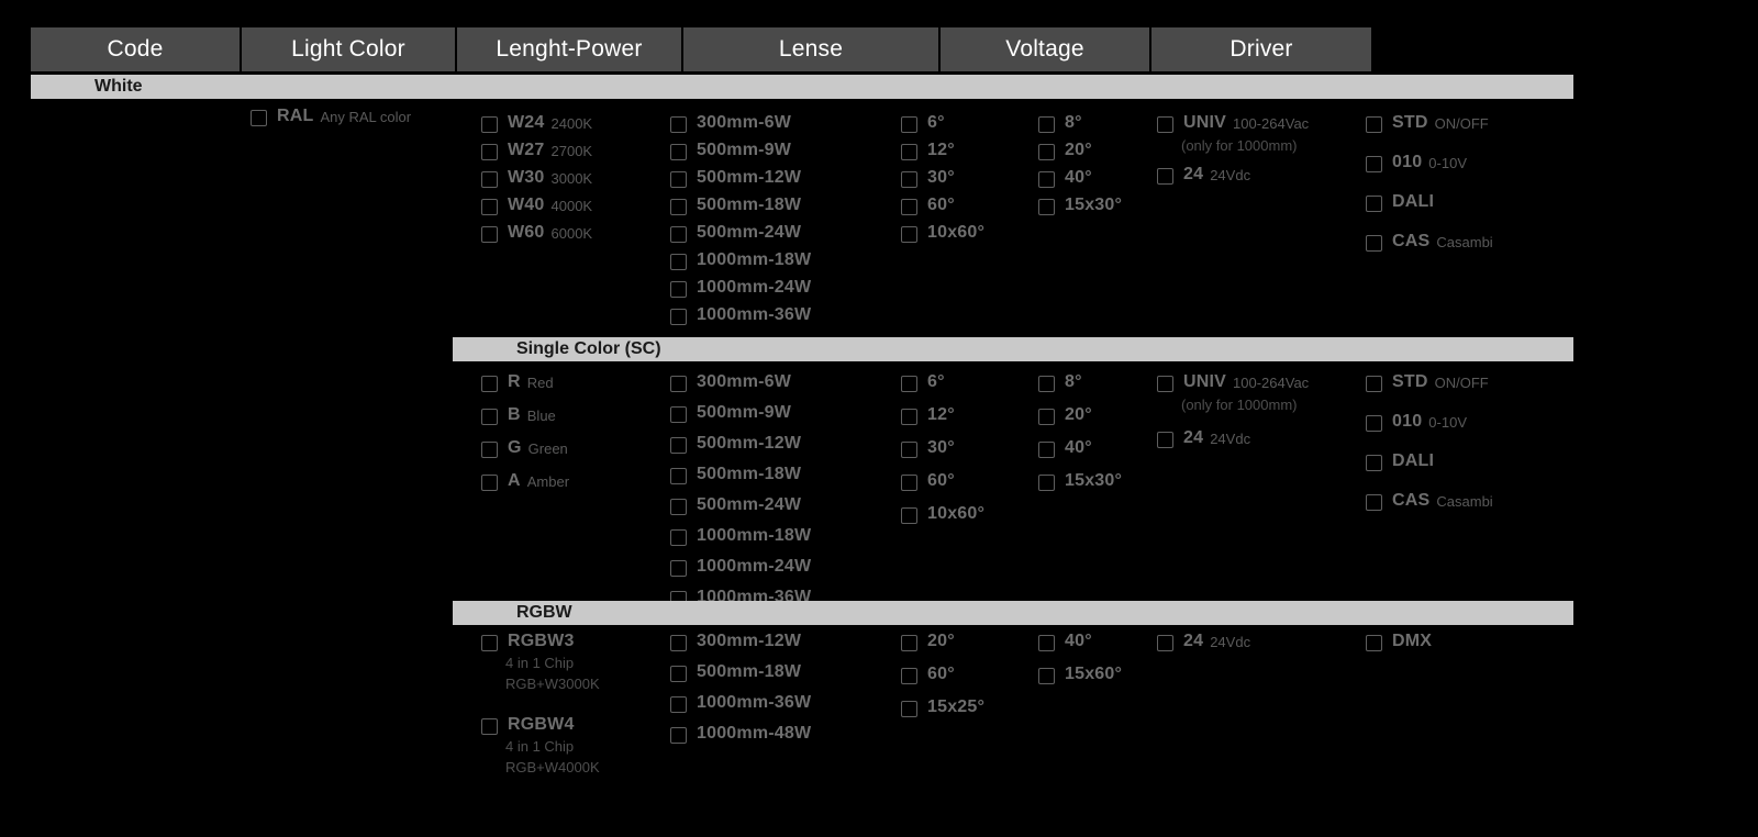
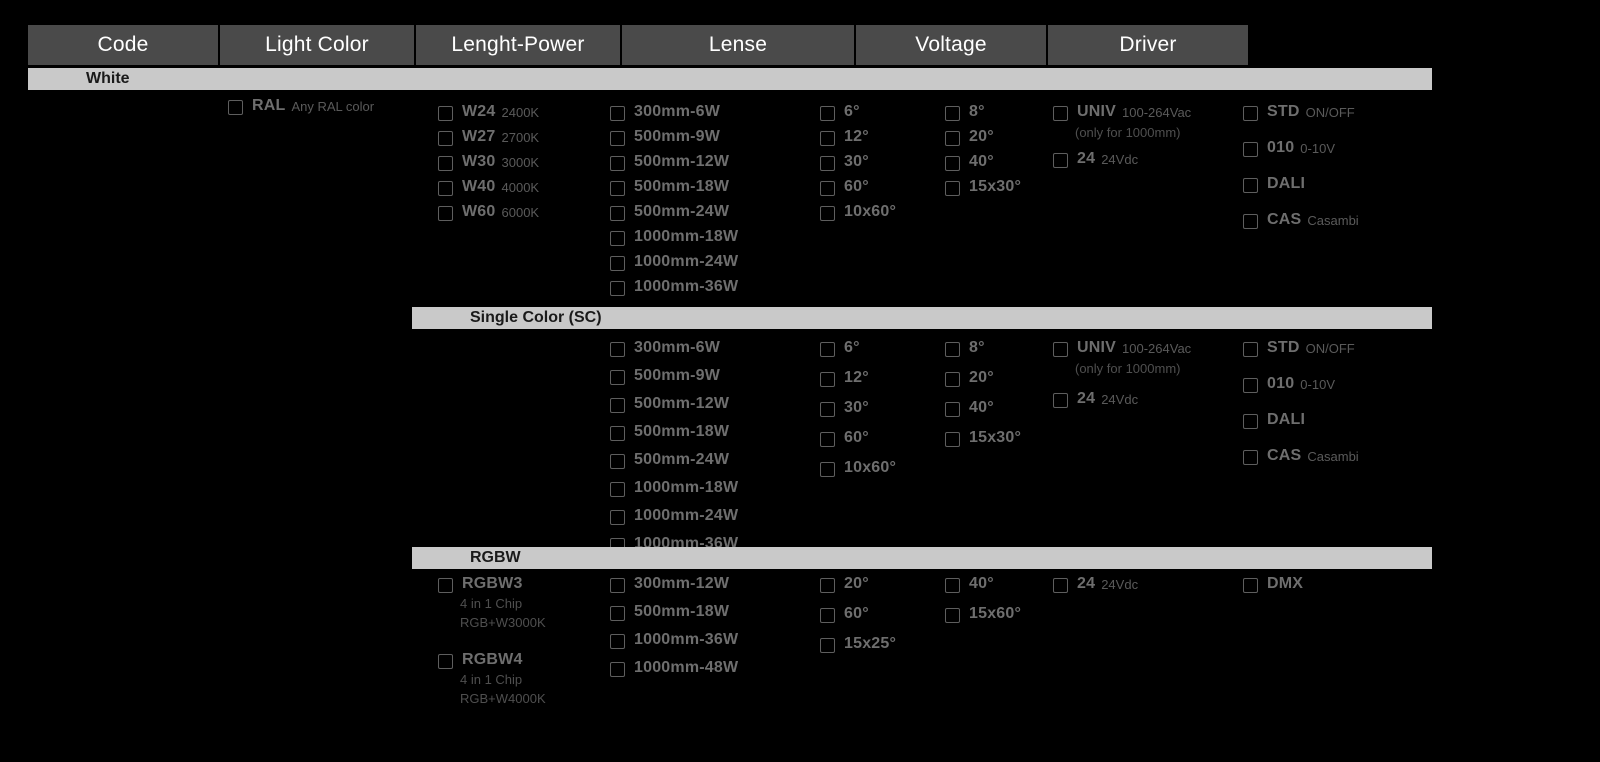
  Code
  Light Color
  Lenght-Power
  Lense
  Voltage
  Driver
  RAL
  Any RAL color
  White
  W24
  2400K
  W27
  2700K
  W30
  3000K
  W40
  4000K
  W60
  6000K
  300mm-6W
  500mm-9W
  500mm-12W
  500mm-18W
  500mm-24W
  1000mm-18W
  1000mm-24W
  1000mm-36W
  6°
  12°
  30°
  60°
  10x60°
  8°
  20°
  40°
  15x30°
  UNIV
  100-264Vac
  (only for 1000mm)
  24
  24Vdc
  STD
  ON/OFF
  010
  0-10V
  DALI
  CAS
  Casambi
  Single Color (SC)
- R
- Red
- B
- Blue
- G
- Green
- A
- Amber
  300mm-6W
  500mm-9W
  500mm-12W
  500mm-18W
  500mm-24W
  1000mm-18W
  1000mm-24W
  1000mm-36W
  6°
  12°
  30°
  60°
  10x60°
  8°
  20°
  40°
  15x30°
  UNIV
  100-264Vac
  (only for 1000mm)
  24
  24Vdc
  STD
  ON/OFF
  010
  0-10V
  DALI
  CAS
  Casambi
  RGBW
  RGBW3
  4 in 1 Chip
  RGB+W3000K
  RGBW4
  4 in 1 Chip
  RGB+W4000K
  300mm-12W
  500mm-18W
  1000mm-36W
  1000mm-48W
  20°
  60°
  15x25°
  40°
  15x60°
  24
  24Vdc
  DMX
